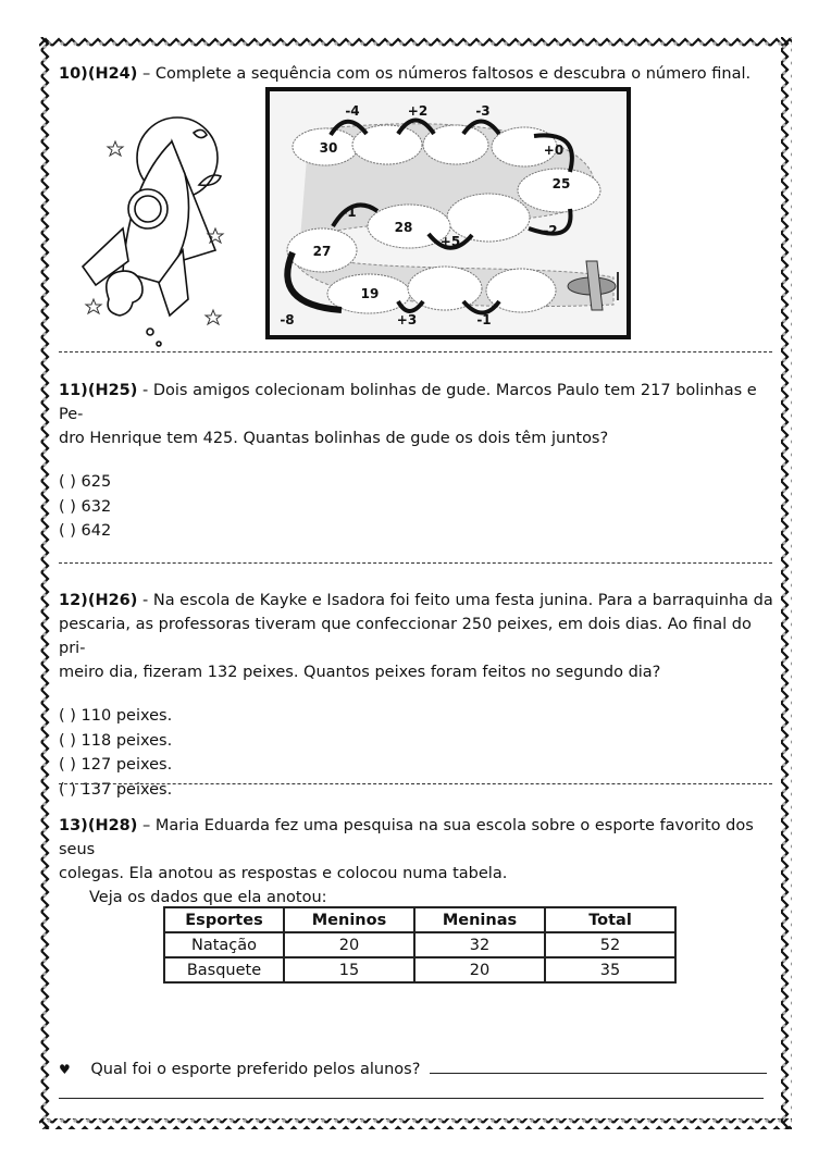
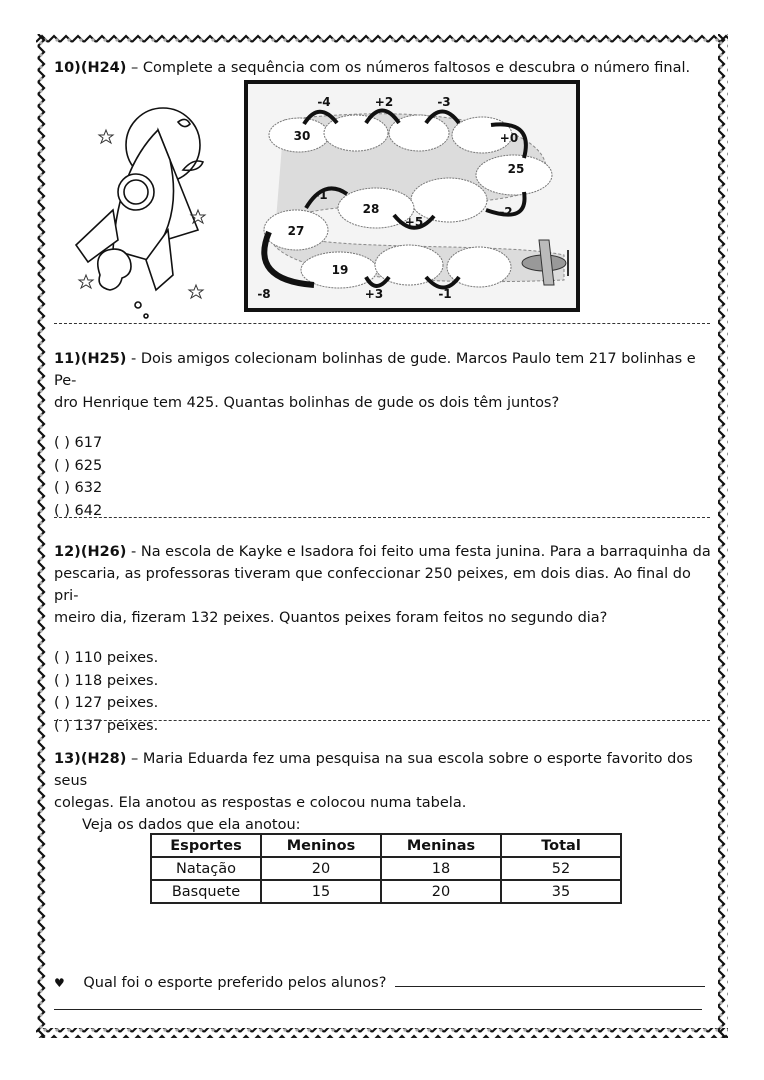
  10)(H24) – Complete a sequência com os números faltosos e descubra o número final.
  30
  25
  28
  27
  19
  -4
  +2
  -3
  +0
  -2
  +5
  -8
  +3
  -1
  11)(H25) - Dois amigos colecionam bolinhas de gude. Marcos Paulo tem 217 bolinhas e Pe-
  dro Henrique tem 425. Quantas bolinhas de gude os dois têm juntos?
+ ( ) 617
  ( ) 625
  ( ) 632
  ( ) 642
  12)(H26) - Na escola de Kayke e Isadora foi feito uma festa junina. Para a barraquinha da
  pescaria, as professoras tiveram que confeccionar 250 peixes, em dois dias. Ao final do pri-
  meiro dia, fizeram 132 peixes. Quantos peixes foram feitos no segundo dia?
  ( ) 110 peixes.
  ( ) 118 peixes.
  ( ) 127 peixes.
  ( ) 137 peixes.
  13)(H28) – Maria Eduarda fez uma pesquisa na sua escola sobre o esporte favorito dos seus
  colegas. Ela anotou as respostas e colocou numa tabela.
  Veja os dados que ela anotou:
  Esportes	Meninos	Meninas	Total
- Natação	20	32	52
+ Natação	20	18	52
  Basquete	15	20	35
  ♥ Qual foi o esporte preferido pelos alunos?
